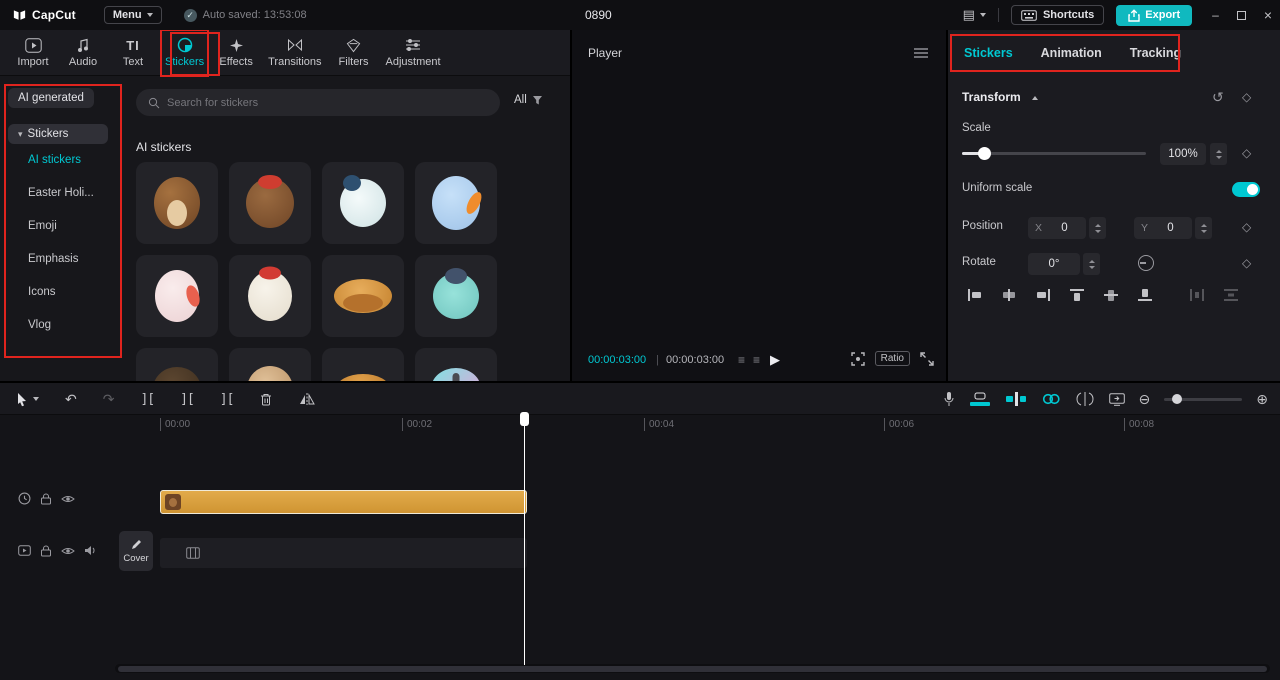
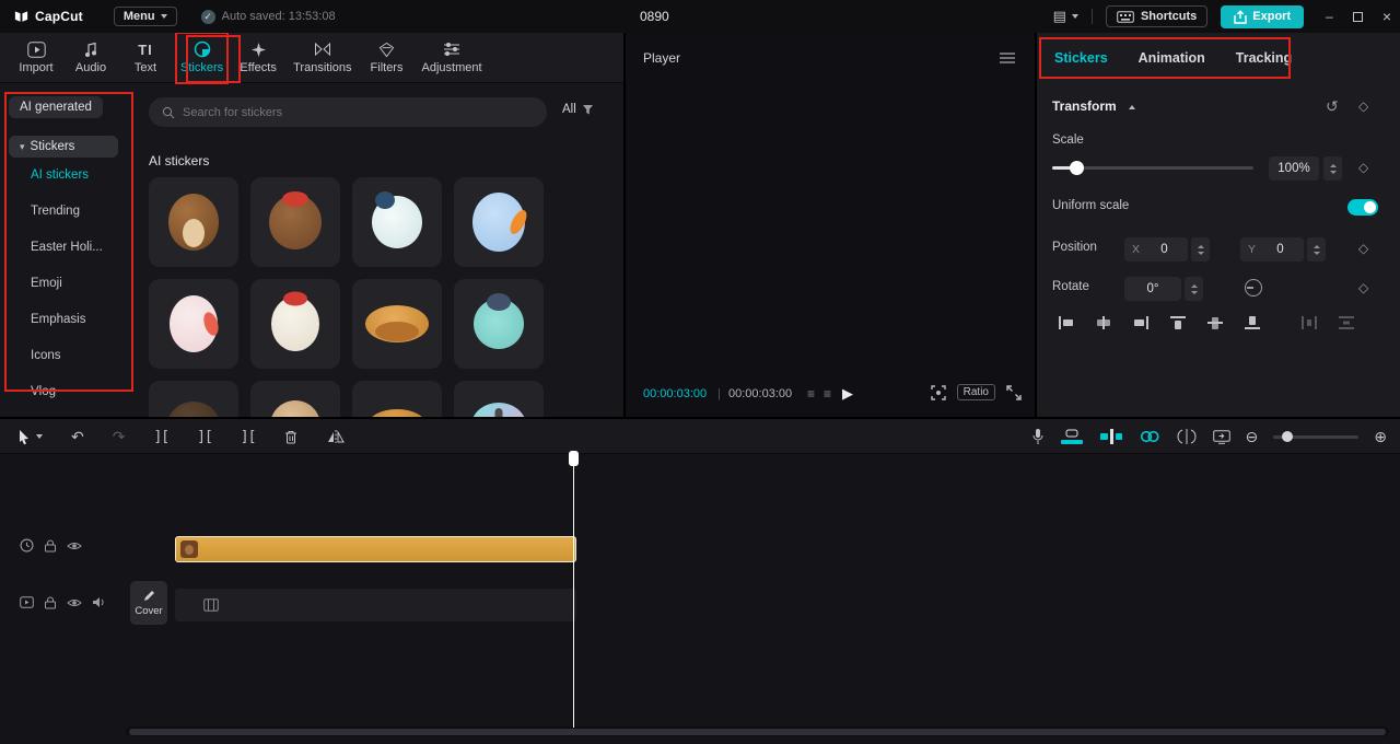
  CapCut
  Menu
  ✓
  Auto saved: 13:53:08
  0890
  ▤
  Shortcuts
  Export
  –
  ×
  Import
  Audio
  TI
  Text
  Stickers
  Effects
  Transitions
  Filters
  Adjustment
  AI generated
  ▾
  Stickers
  AI stickers
+ Trending
  Easter Holi...
  Emoji
  Emphasis
  Icons
  Vlog
  Search for stickers
  All
  AI stickers
  Player
  00:00:03:00
  |
  00:00:03:00
  ≡
  ≡
  ▶
  Ratio
  Stickers
  Animation
  Tracking
  Transform
  ↺
  ◇
  Scale
  100%
  ◇
  Uniform scale
  Position
  X
  0
  Y
  0
  ◇
  Rotate
  0°
  ◇
  ↶
  ↷
  ][
  ][
  ][
  ⊖
  ⊕
- 00:00
- 00:02
- 00:04
- 00:06
- 00:08
  Cover
